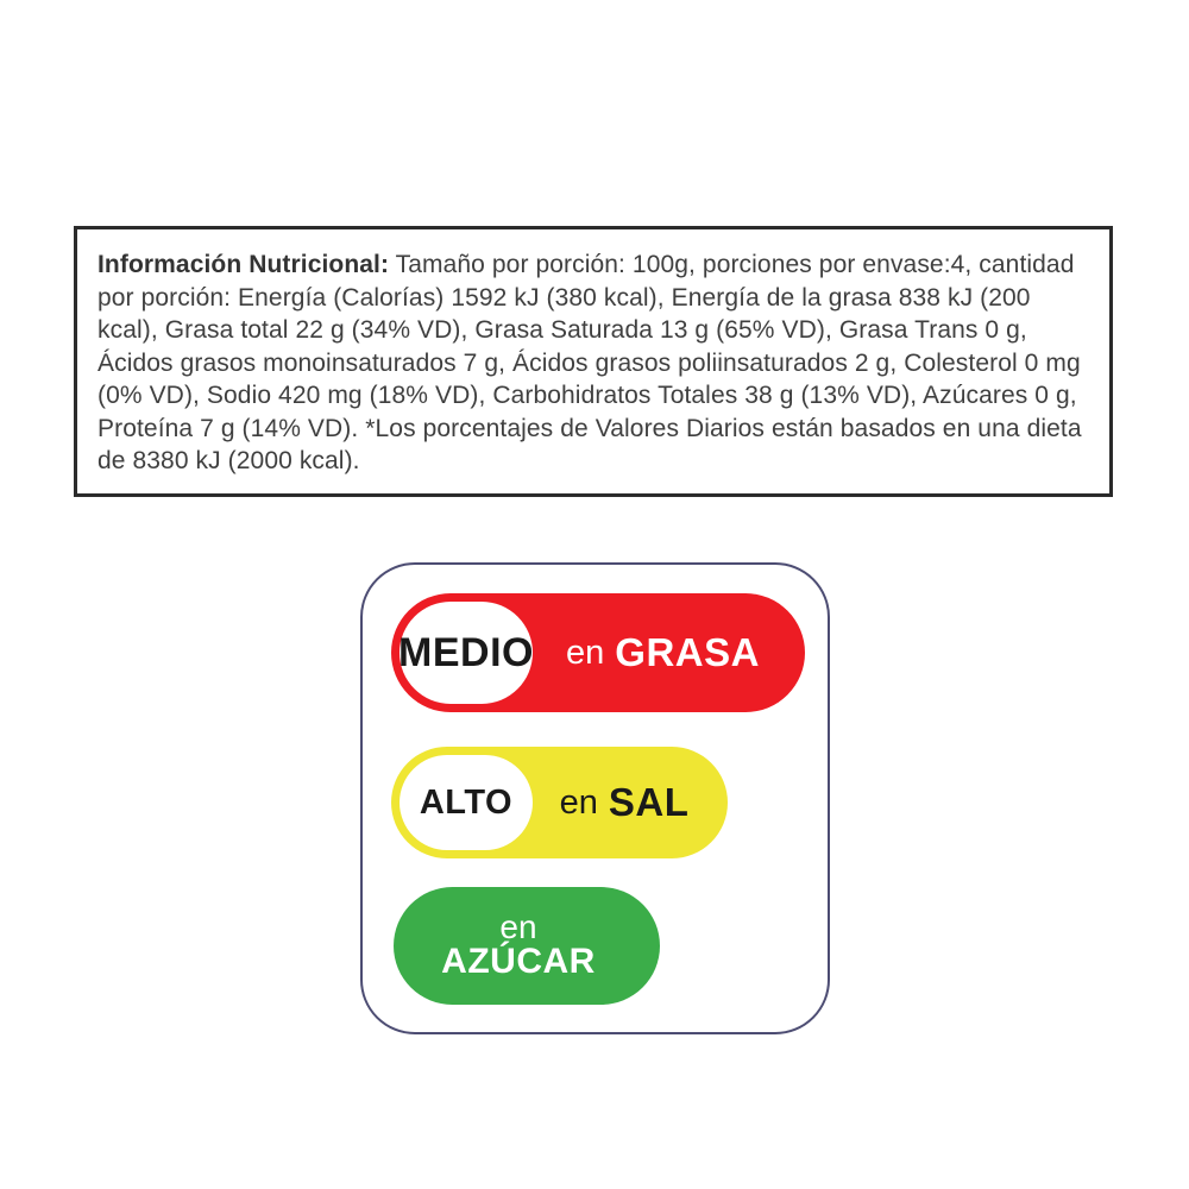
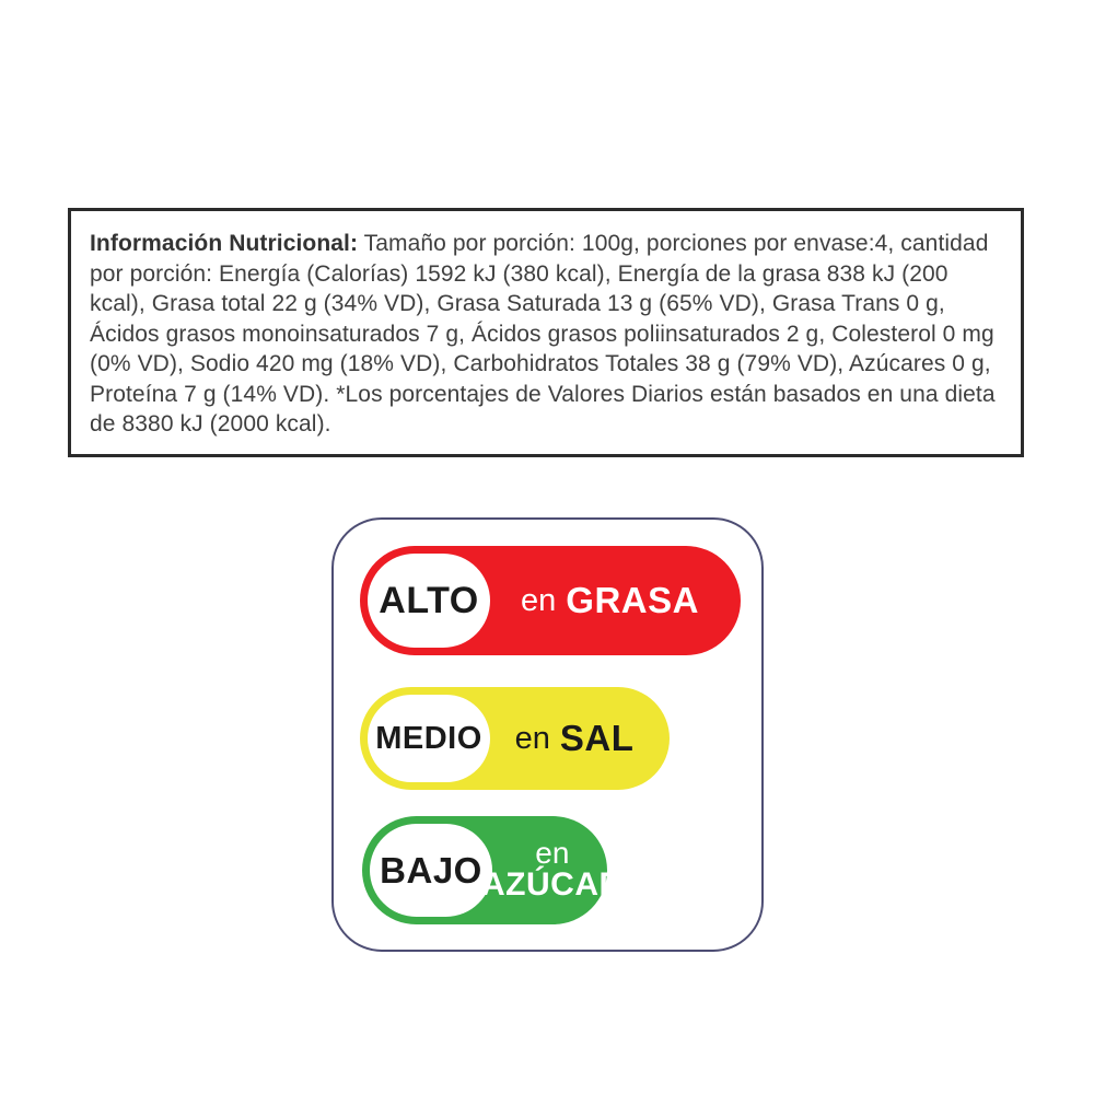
- Información Nutricional: Tamaño por porción: 100g, porciones por envase:4, cantidad por porción: Energía (Calorías) 1592 kJ (380 kcal), Energía de la grasa 838 kJ (200 kcal), Grasa total 22 g (34% VD), Grasa Saturada 13 g (65% VD), Grasa Trans 0 g, Ácidos grasos monoinsaturados 7 g, Ácidos grasos poliinsaturados 2 g, Colesterol 0 mg (0% VD), Sodio 420 mg (18% VD), Carbohidratos Totales 38 g (13% VD), Azúcares 0 g, Proteína 7 g (14% VD). *Los porcentajes de Valores Diarios están basados en una dieta de 8380 kJ (2000 kcal).
+ Información Nutricional: Tamaño por porción: 100g, porciones por envase:4, cantidad por porción: Energía (Calorías) 1592 kJ (380 kcal), Energía de la grasa 838 kJ (200 kcal), Grasa total 22 g (34% VD), Grasa Saturada 13 g (65% VD), Grasa Trans 0 g, Ácidos grasos monoinsaturados 7 g, Ácidos grasos poliinsaturados 2 g, Colesterol 0 mg (0% VD), Sodio 420 mg (18% VD), Carbohidratos Totales 38 g (79% VD), Azúcares 0 g, Proteína 7 g (14% VD). *Los porcentajes de Valores Diarios están basados en una dieta de 8380 kJ (2000 kcal).
- MEDIO
+ ALTO
  en
  GRASA
- ALTO
+ MEDIO
  en
  SAL
+ BAJO
  en
  AZÚCAR
